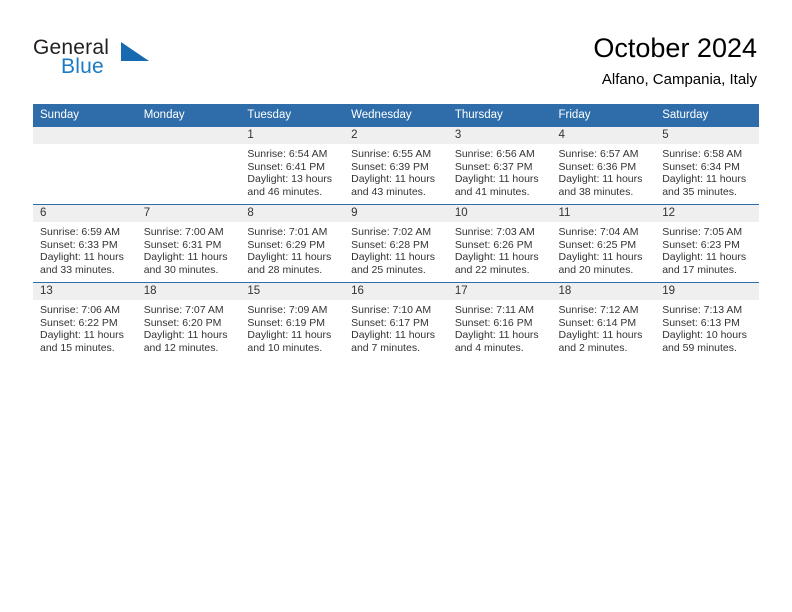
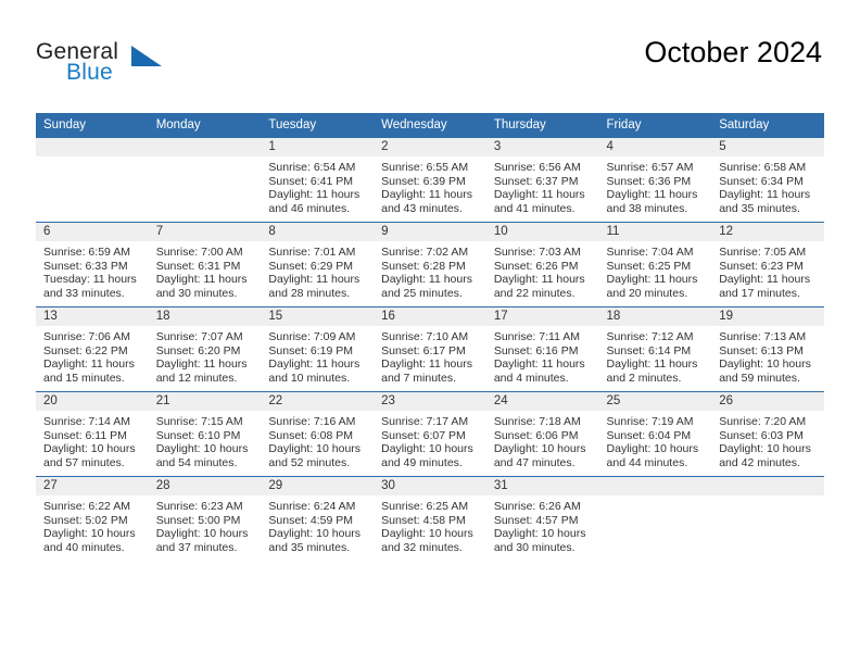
  General
  Blue
  October 2024
- Alfano, Campania, Italy
  Sunday	Monday	Tuesday	Wednesday	Thursday	Friday	Saturday
- 		1Sunrise: 6:54 AMSunset: 6:41 PMDaylight: 13 hours and 46 minutes.	2Sunrise: 6:55 AMSunset: 6:39 PMDaylight: 11 hours and 43 minutes.	3Sunrise: 6:56 AMSunset: 6:37 PMDaylight: 11 hours and 41 minutes.	4Sunrise: 6:57 AMSunset: 6:36 PMDaylight: 11 hours and 38 minutes.	5Sunrise: 6:58 AMSunset: 6:34 PMDaylight: 11 hours and 35 minutes.
+ 		1Sunrise: 6:54 AMSunset: 6:41 PMDaylight: 11 hours and 46 minutes.	2Sunrise: 6:55 AMSunset: 6:39 PMDaylight: 11 hours and 43 minutes.	3Sunrise: 6:56 AMSunset: 6:37 PMDaylight: 11 hours and 41 minutes.	4Sunrise: 6:57 AMSunset: 6:36 PMDaylight: 11 hours and 38 minutes.	5Sunrise: 6:58 AMSunset: 6:34 PMDaylight: 11 hours and 35 minutes.
- 6Sunrise: 6:59 AMSunset: 6:33 PMDaylight: 11 hours and 33 minutes.	7Sunrise: 7:00 AMSunset: 6:31 PMDaylight: 11 hours and 30 minutes.	8Sunrise: 7:01 AMSunset: 6:29 PMDaylight: 11 hours and 28 minutes.	9Sunrise: 7:02 AMSunset: 6:28 PMDaylight: 11 hours and 25 minutes.	10Sunrise: 7:03 AMSunset: 6:26 PMDaylight: 11 hours and 22 minutes.	11Sunrise: 7:04 AMSunset: 6:25 PMDaylight: 11 hours and 20 minutes.	12Sunrise: 7:05 AMSunset: 6:23 PMDaylight: 11 hours and 17 minutes.
+ 6Sunrise: 6:59 AMSunset: 6:33 PMTuesday: 11 hours and 33 minutes.	7Sunrise: 7:00 AMSunset: 6:31 PMDaylight: 11 hours and 30 minutes.	8Sunrise: 7:01 AMSunset: 6:29 PMDaylight: 11 hours and 28 minutes.	9Sunrise: 7:02 AMSunset: 6:28 PMDaylight: 11 hours and 25 minutes.	10Sunrise: 7:03 AMSunset: 6:26 PMDaylight: 11 hours and 22 minutes.	11Sunrise: 7:04 AMSunset: 6:25 PMDaylight: 11 hours and 20 minutes.	12Sunrise: 7:05 AMSunset: 6:23 PMDaylight: 11 hours and 17 minutes.
  13Sunrise: 7:06 AMSunset: 6:22 PMDaylight: 11 hours and 15 minutes.	18Sunrise: 7:07 AMSunset: 6:20 PMDaylight: 11 hours and 12 minutes.	15Sunrise: 7:09 AMSunset: 6:19 PMDaylight: 11 hours and 10 minutes.	16Sunrise: 7:10 AMSunset: 6:17 PMDaylight: 11 hours and 7 minutes.	17Sunrise: 7:11 AMSunset: 6:16 PMDaylight: 11 hours and 4 minutes.	18Sunrise: 7:12 AMSunset: 6:14 PMDaylight: 11 hours and 2 minutes.	19Sunrise: 7:13 AMSunset: 6:13 PMDaylight: 10 hours and 59 minutes.
+ 20Sunrise: 7:14 AMSunset: 6:11 PMDaylight: 10 hours and 57 minutes.	21Sunrise: 7:15 AMSunset: 6:10 PMDaylight: 10 hours and 54 minutes.	22Sunrise: 7:16 AMSunset: 6:08 PMDaylight: 10 hours and 52 minutes.	23Sunrise: 7:17 AMSunset: 6:07 PMDaylight: 10 hours and 49 minutes.	24Sunrise: 7:18 AMSunset: 6:06 PMDaylight: 10 hours and 47 minutes.	25Sunrise: 7:19 AMSunset: 6:04 PMDaylight: 10 hours and 44 minutes.	26Sunrise: 7:20 AMSunset: 6:03 PMDaylight: 10 hours and 42 minutes.
+ 27Sunrise: 6:22 AMSunset: 5:02 PMDaylight: 10 hours and 40 minutes.	28Sunrise: 6:23 AMSunset: 5:00 PMDaylight: 10 hours and 37 minutes.	29Sunrise: 6:24 AMSunset: 4:59 PMDaylight: 10 hours and 35 minutes.	30Sunrise: 6:25 AMSunset: 4:58 PMDaylight: 10 hours and 32 minutes.	31Sunrise: 6:26 AMSunset: 4:57 PMDaylight: 10 hours and 30 minutes.
